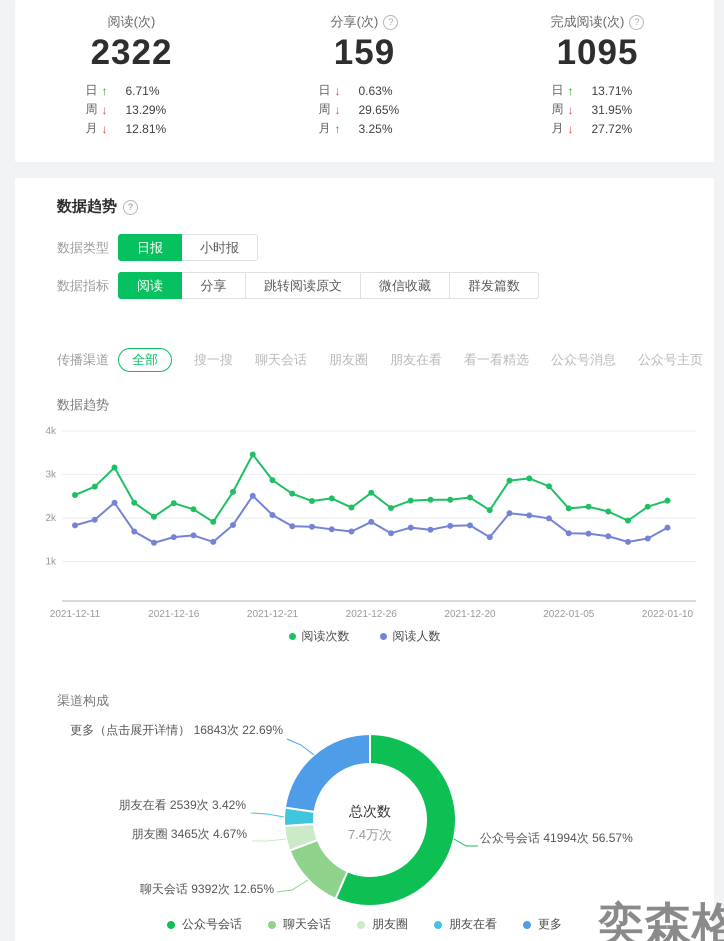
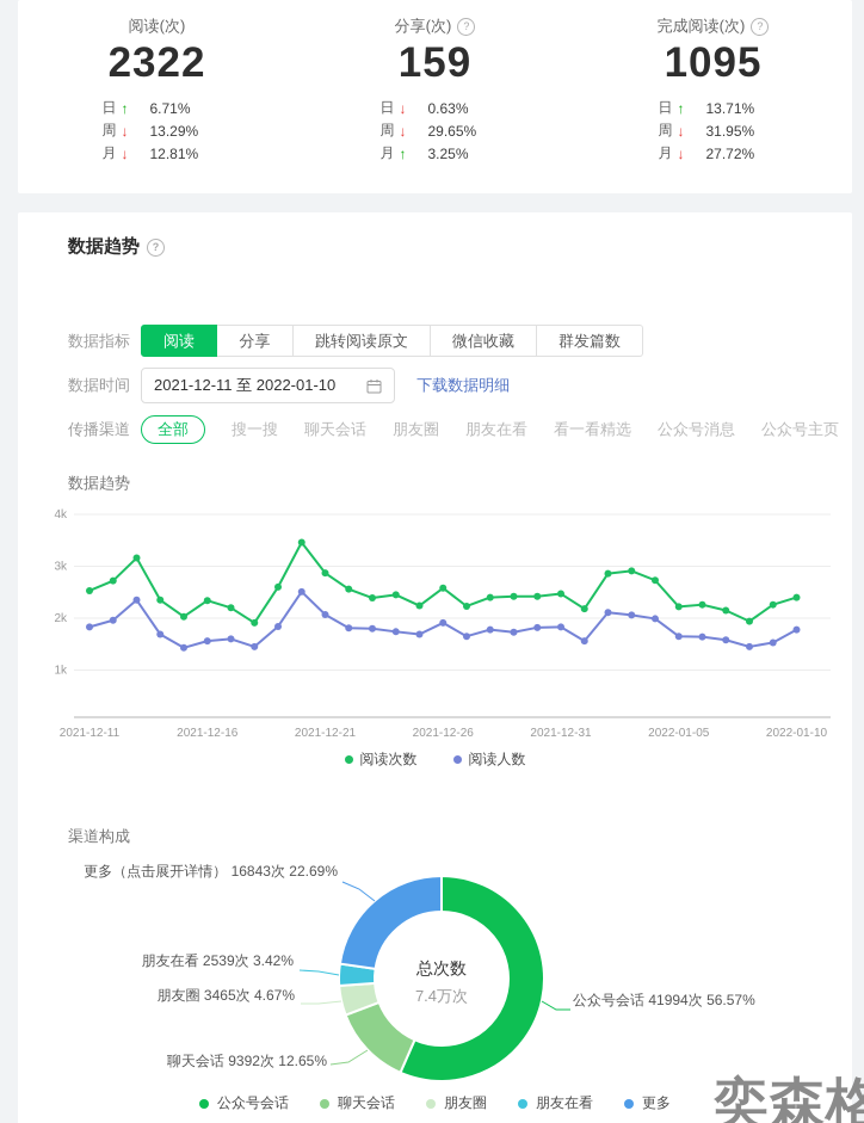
  阅读(次)
  2322
  日
  ↑
  6.71%
  周
  ↓
  13.29%
  月
  ↓
  12.81%
  分享(次)
  ?
  159
  日
  ↓
  0.63%
  周
  ↓
  29.65%
  月
  ↑
  3.25%
  完成阅读(次)
  ?
  1095
  日
  ↑
  13.71%
  周
  ↓
  31.95%
  月
  ↓
  27.72%
  数据趋势
  ?
- 数据类型
- 日报
- 小时报
  数据指标
  阅读
  分享
  跳转阅读原文
  微信收藏
  群发篇数
+ 数据时间
+ 2021-12-11 至 2022-01-10
+ 下载数据明细
  传播渠道
  全部
  搜一搜
  聊天会话
  朋友圈
  朋友在看
  看一看精选
  公众号消息
  公众号主页
  数据趋势
  1k
  2k
  3k
  4k
  2021-12-11
  2021-12-16
  2021-12-21
  2021-12-26
- 2021-12-20
+ 2021-12-31
  2022-01-05
  2022-01-10
  阅读次数
  阅读人数
  渠道构成
  总次数
  7.4万次
  更多（点击展开详情） 16843次 22.69%
  朋友在看 2539次 3.42%
  朋友圈 3465次 4.67%
  聊天会话 9392次 12.65%
  公众号会话 41994次 56.57%
  公众号会话
  聊天会话
  朋友圈
  朋友在看
  更多
  奕森格
